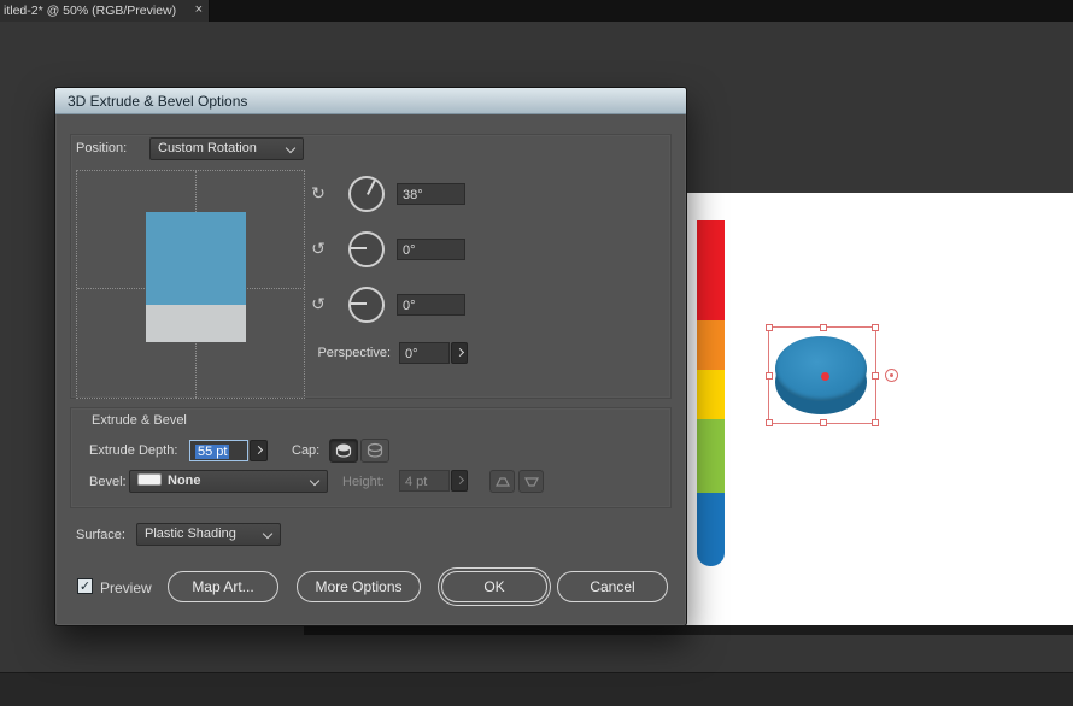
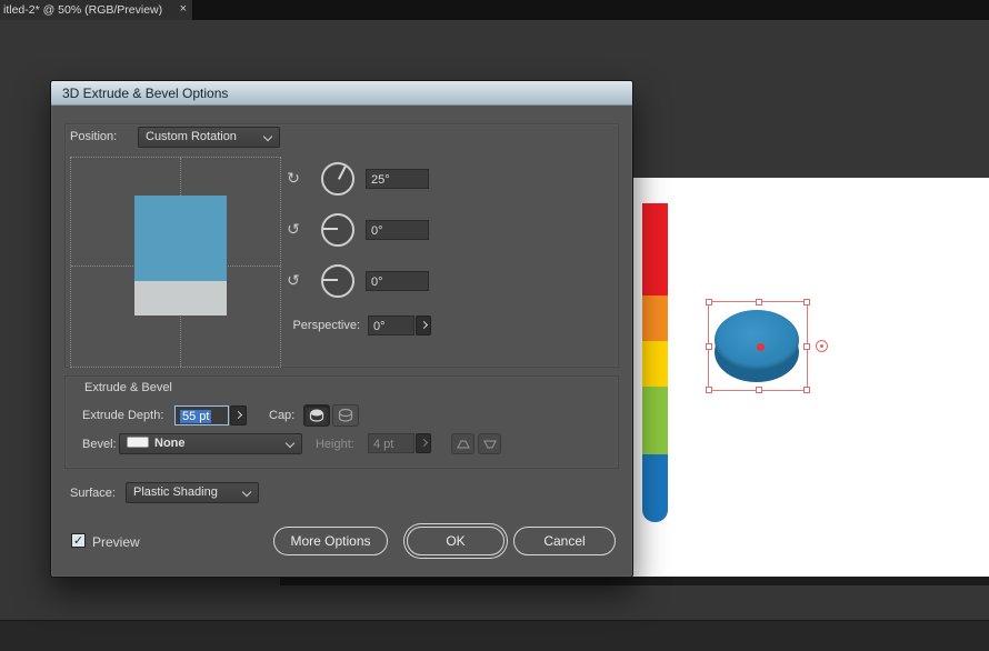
  itled-2* @ 50% (RGB/Preview)
  ×
  3D Extrude & Bevel Options
  Position:
  Custom Rotation
  ↻
- 38°
+ 25°
  ↺
  0°
  ↺
  0°
  Perspective:
  0°
  Extrude & Bevel
  Extrude Depth:
  55 pt
  Cap:
  Bevel:
  None
  Height:
  4 pt
  Surface:
  Plastic Shading
  ✓
  Preview
- Map Art...
  More Options
  OK
  Cancel
